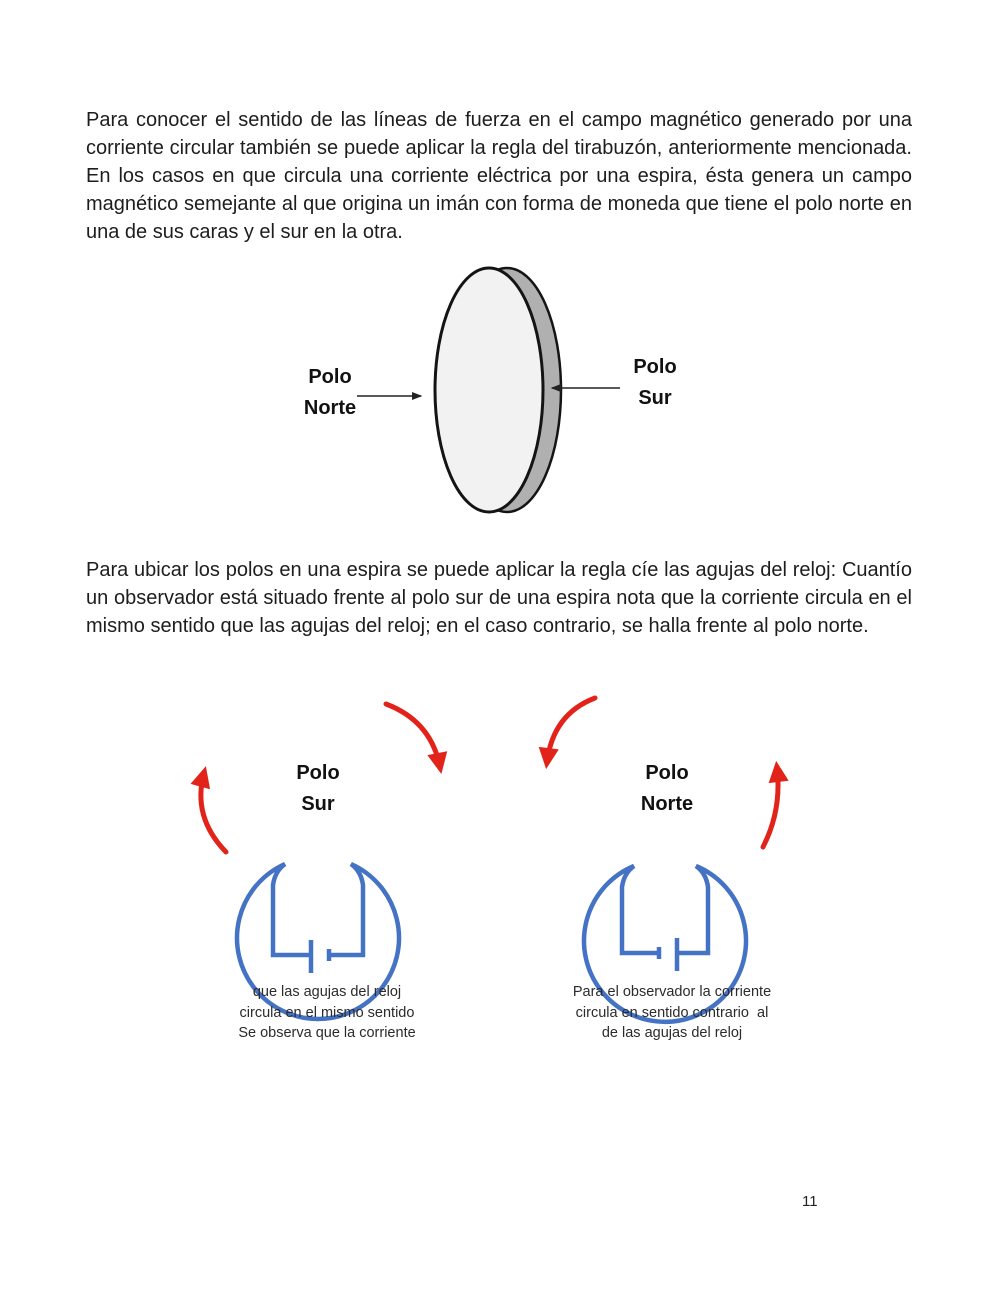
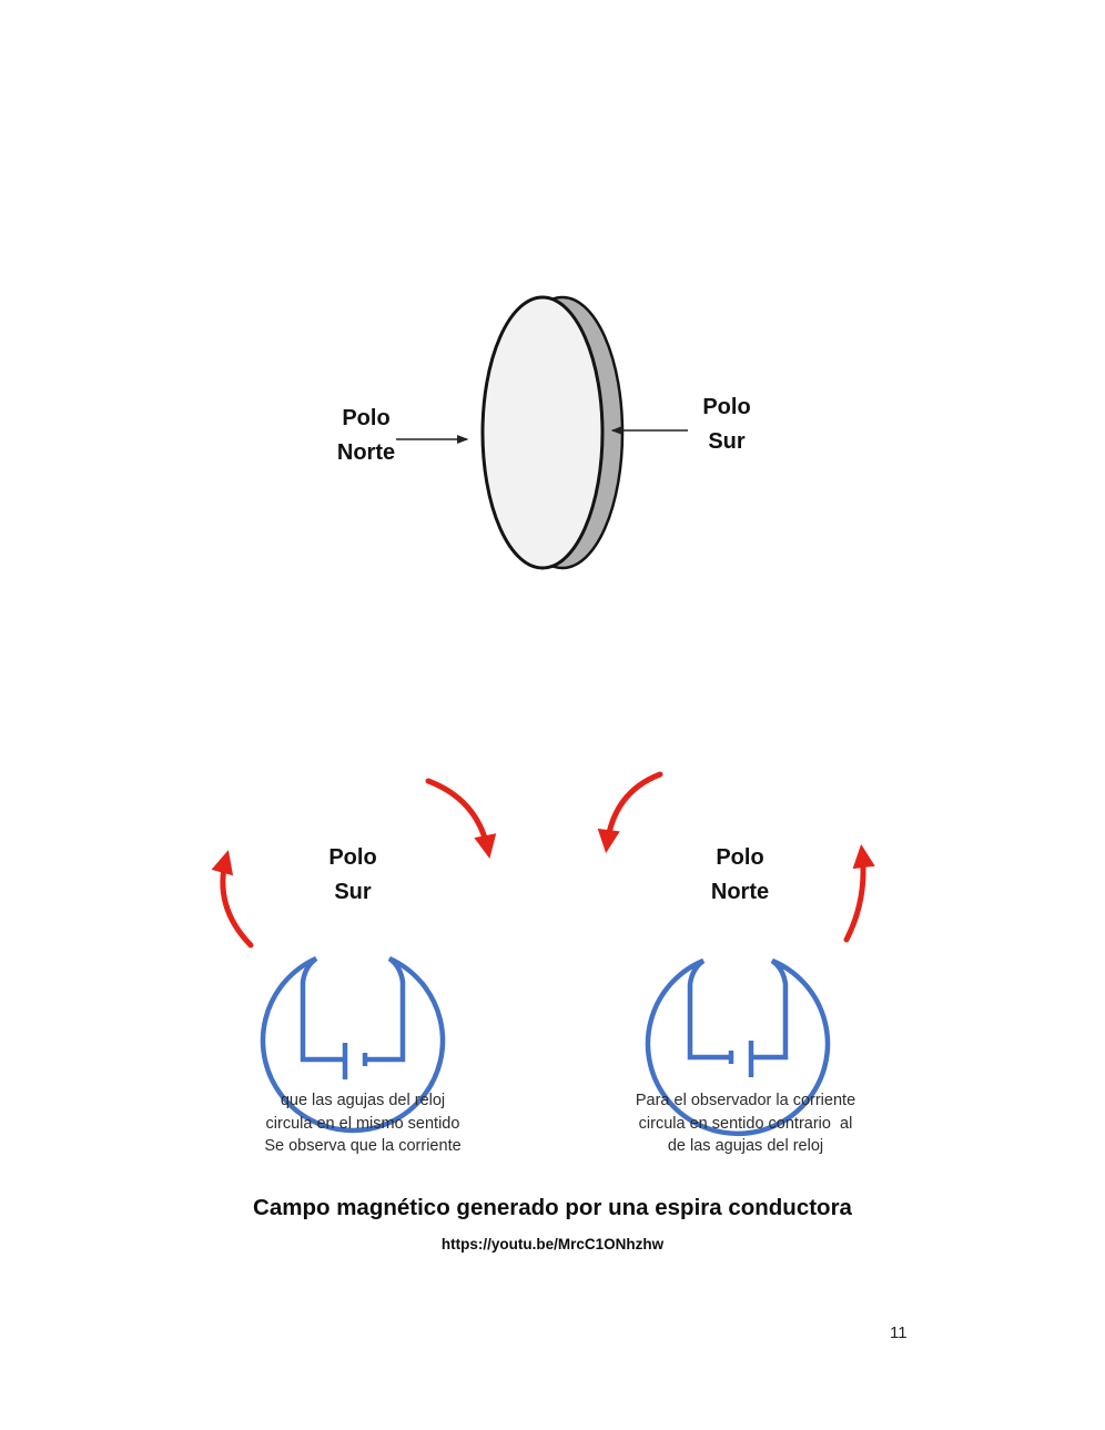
- Para conocer el sentido de las líneas de fuerza en el campo magnético generado por una corriente circular también se puede aplicar la regla del tirabuzón, anteriormente mencionada. En los casos en que circula una corriente eléctrica por una espira, ésta genera un campo magnético semejante al que origina un imán con forma de moneda que tiene el polo norte en una de sus caras y el sur en la otra.
  Polo
  Norte
  Polo
  Sur
- Para ubicar los polos en una espira se puede aplicar la regla cíe las agujas del reloj: Cuantío un observador está situado frente al polo sur de una espira nota que la corriente circula en el mismo sentido que las agujas del reloj; en el caso contrario, se halla frente al polo norte.
  Polo
  Sur
  que las agujas del reloj
  circula en el mismo sentido
  Se observa que la corriente
  Polo
  Norte
  Para el observador la corriente
  circula en sentido contrario al
  de las agujas del reloj
+ Campo magnético generado por una espira conductora
+ https://youtu.be/MrcC1ONhzhw
  11
